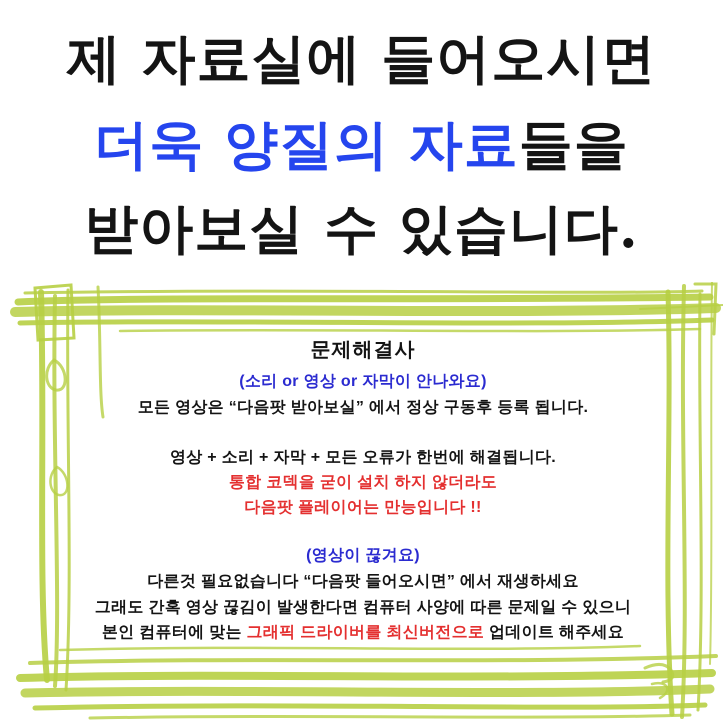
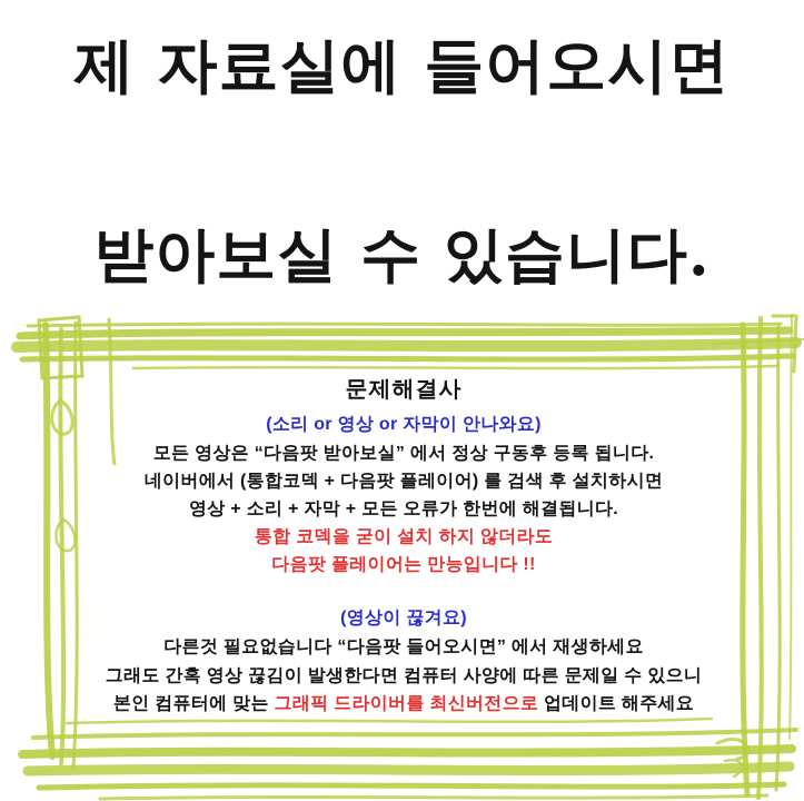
  제 자료실에 들어오시면
- 더욱 양질의 자료들을
  받아보실 수 있습니다.
  문제해결사
  (소리 or 영상 or 자막이 안나와요)
  모든 영상은 “다음팟 받아보실” 에서 정상 구동후 등록 됩니다.
+ 네이버에서 (통합코덱 + 다음팟 플레이어) 를 검색 후 설치하시면
  영상 + 소리 + 자막 + 모든 오류가 한번에 해결됩니다.
  통합 코덱을 굳이 설치 하지 않더라도
  다음팟 플레이어는 만능입니다 !!
  (영상이 끊겨요)
  다른것 필요없습니다 “다음팟 들어오시면” 에서 재생하세요
  그래도 간혹 영상 끊김이 발생한다면 컴퓨터 사양에 따른 문제일 수 있으니
  본인 컴퓨터에 맞는 그래픽 드라이버를 최신버전으로 업데이트 해주세요
